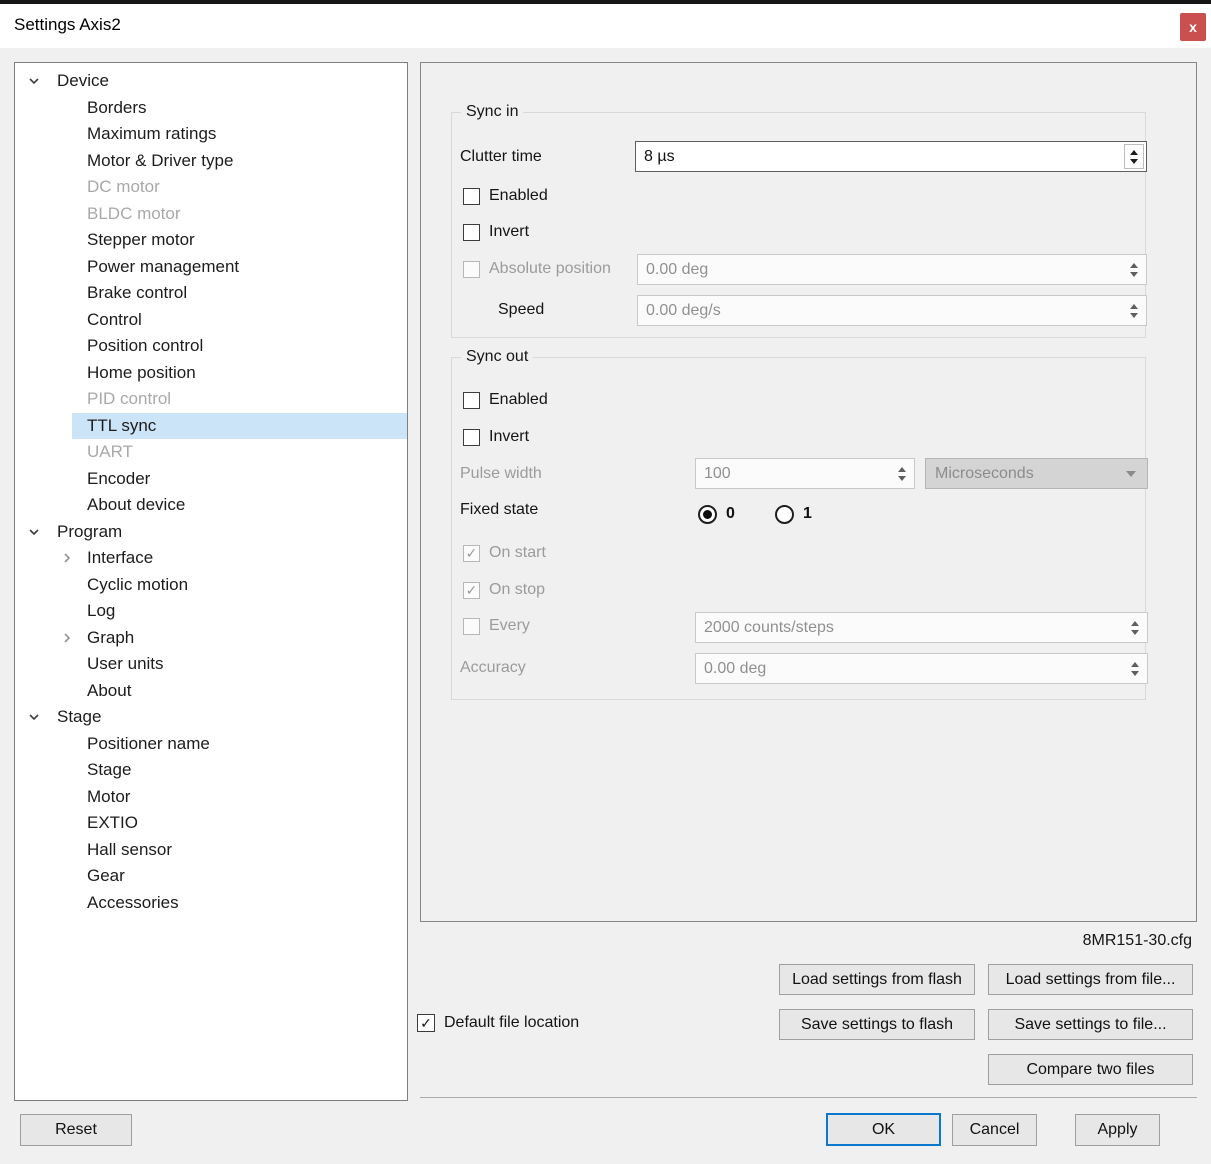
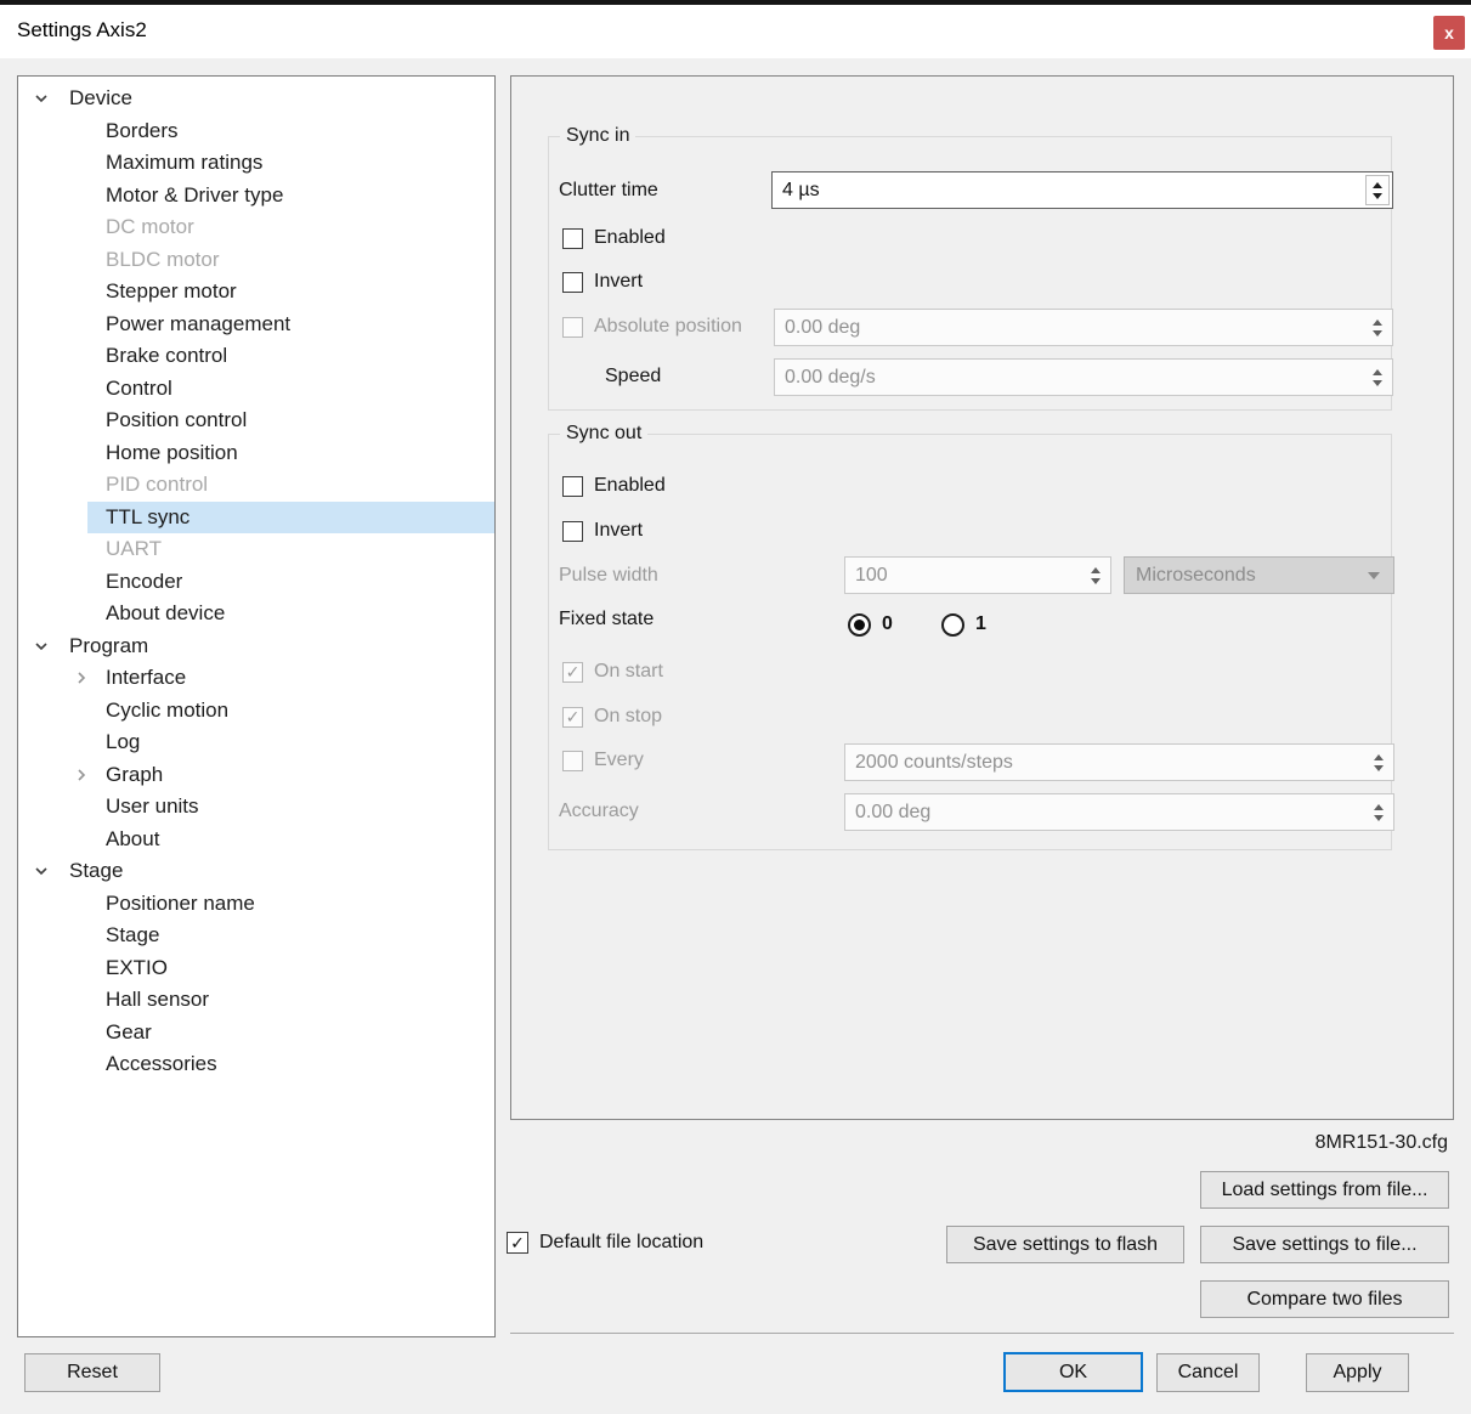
  Settings Axis2
  x
  Device
  Borders
  Maximum ratings
  Motor & Driver type
  DC motor
  BLDC motor
  Stepper motor
  Power management
  Brake control
  Control
  Position control
  Home position
  PID control
  TTL sync
  UART
  Encoder
  About device
  Program
  Interface
  Cyclic motion
  Log
  Graph
  User units
  About
  Stage
  Positioner name
  Stage
- Motor
  EXTIO
  Hall sensor
  Gear
  Accessories
  Sync in
  Clutter time
- 8 µs
+ 4 µs
  Enabled
  Invert
  Absolute position
  0.00 deg
  Speed
  0.00 deg/s
  Sync out
  Enabled
  Invert
  Pulse width
  100
  Microseconds
  Fixed state
  0
  1
  ✓
  On start
  ✓
  On stop
  Every
  2000 counts/steps
  Accuracy
  0.00 deg
  8MR151-30.cfg
- Load settings from flash
  Load settings from file...
  ✓
  Default file location
  Save settings to flash
  Save settings to file...
  Compare two files
  Reset
  OK
  Cancel
  Apply
